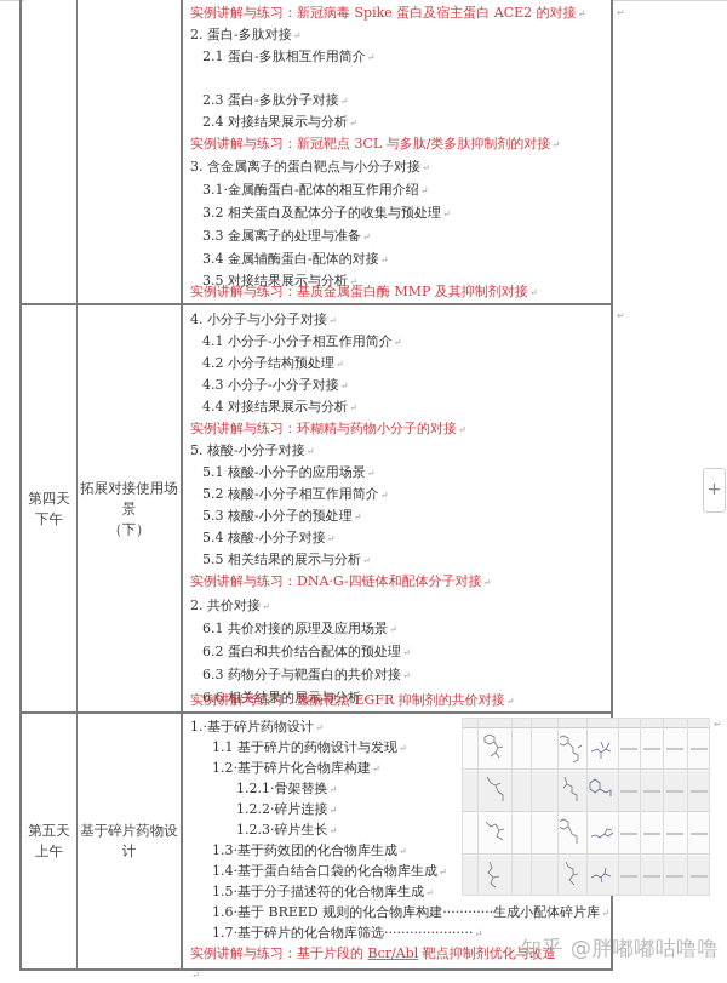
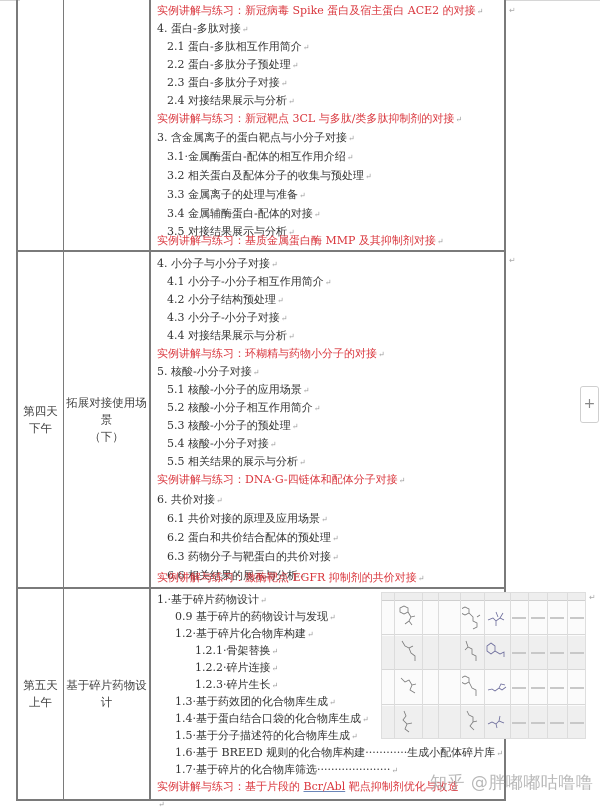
  实例讲解与练习：新冠病毒 Spike 蛋白及宿主蛋白 ACE2 的对接↵
- 2. 蛋白-多肽对接↵
+ 4. 蛋白-多肽对接↵
  2.1 蛋白-多肽相互作用简介↵
+ 2.2 蛋白-多肽分子预处理↵
  2.3 蛋白-多肽分子对接↵
  2.4 对接结果展示与分析↵
  实例讲解与练习：新冠靶点 3CL 与多肽/类多肽抑制剂的对接↵
  3. 含金属离子的蛋白靶点与小分子对接↵
  3.1·金属酶蛋白-配体的相互作用介绍↵
  3.2 相关蛋白及配体分子的收集与预处理↵
  3.3 金属离子的处理与准备↵
  3.4 金属辅酶蛋白-配体的对接↵
  3.5 对接结果展示与分析↵
  实例讲解与练习：基质金属蛋白酶 MMP 及其抑制剂对接↵
  第四天
  下午
  拓展对接使用场景
  （下）
  4. 小分子与小分子对接↵
  4.1 小分子-小分子相互作用简介↵
  4.2 小分子结构预处理↵
  4.3 小分子-小分子对接↵
  4.4 对接结果展示与分析↵
  实例讲解与练习：环糊精与药物小分子的对接↵
  5. 核酸-小分子对接↵
  5.1 核酸-小分子的应用场景↵
  5.2 核酸-小分子相互作用简介↵
  5.3 核酸-小分子的预处理↵
  5.4 核酸-小分子对接↵
  5.5 相关结果的展示与分析↵
  实例讲解与练习：DNA·G-四链体和配体分子对接↵
- 2. 共价对接↵
+ 6. 共价对接↵
  6.1 共价对接的原理及应用场景↵
  6.2 蛋白和共价结合配体的预处理↵
  6.3 药物分子与靶蛋白的共价对接↵
  6.6 相关结果的展示与分析↵
  实例讲解与练习：激酶靶点 EGFR 抑制剂的共价对接↵
  第五天
  上午
  基于碎片药物设计
  1.·基于碎片药物设计↵
- 1.1 基于碎片的药物设计与发现↵
+ 0.9 基于碎片的药物设计与发现↵
  1.2·基于碎片化合物库构建↵
  1.2.1·骨架替换↵
  1.2.2·碎片连接↵
  1.2.3·碎片生长↵
  1.3·基于药效团的化合物库生成↵
  1.4·基于蛋白结合口袋的化合物库生成↵
  1.5·基于分子描述符的化合物库生成↵
  1.6·基于 BREED 规则的化合物库构建············生成小配体碎片库↵
  1.7·基于碎片的化合物库筛选·····················↵
  实例讲解与练习：基于片段的 Bcr/Abl 靶点抑制剂优化与改造
  ↵
  ↵
  ↵
  ↵
  +
  知乎 @胖嘟嘟咕噜噜
